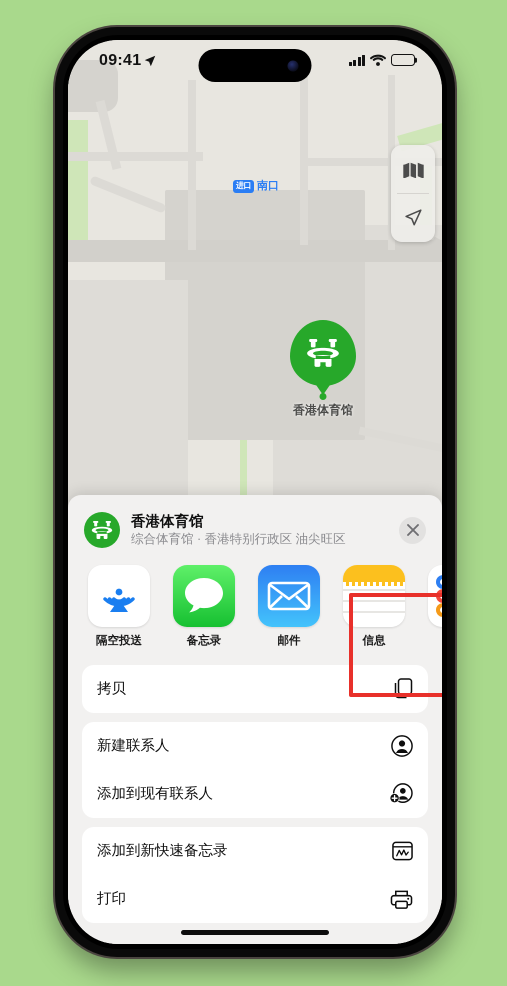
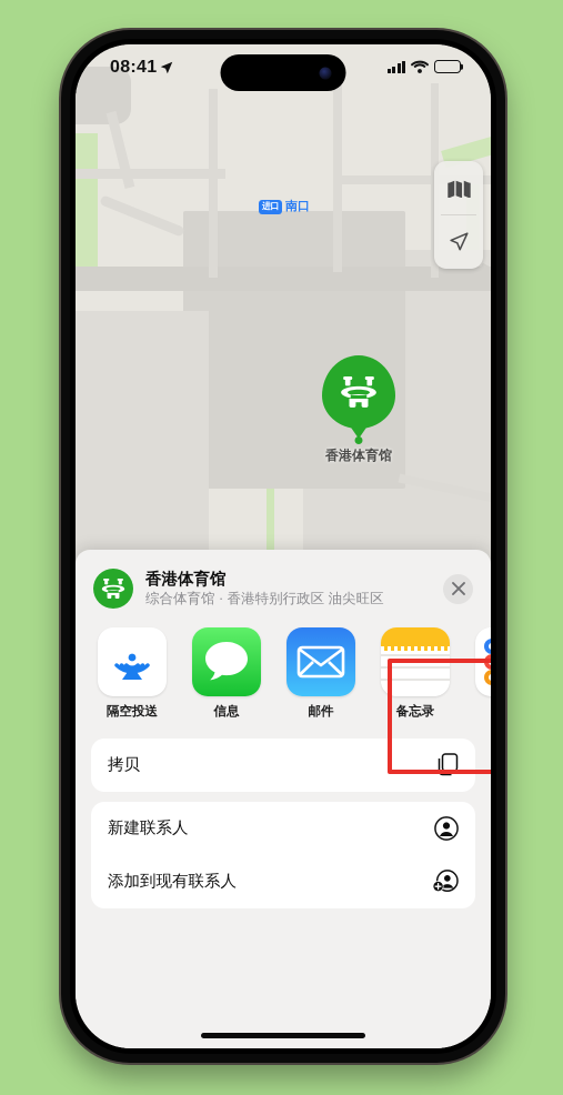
  进口
  南口
  香港体育馆
- 09:41
+ 08:41
  香港体育馆
  综合体育馆 · 香港特别行政区 油尖旺区
  隔空投送
- 备忘录
+ 信息
  邮件
- 信息
+ 备忘录
  拷贝
  新建联系人
  添加到现有联系人
- 添加到新快速备忘录
- 打印
